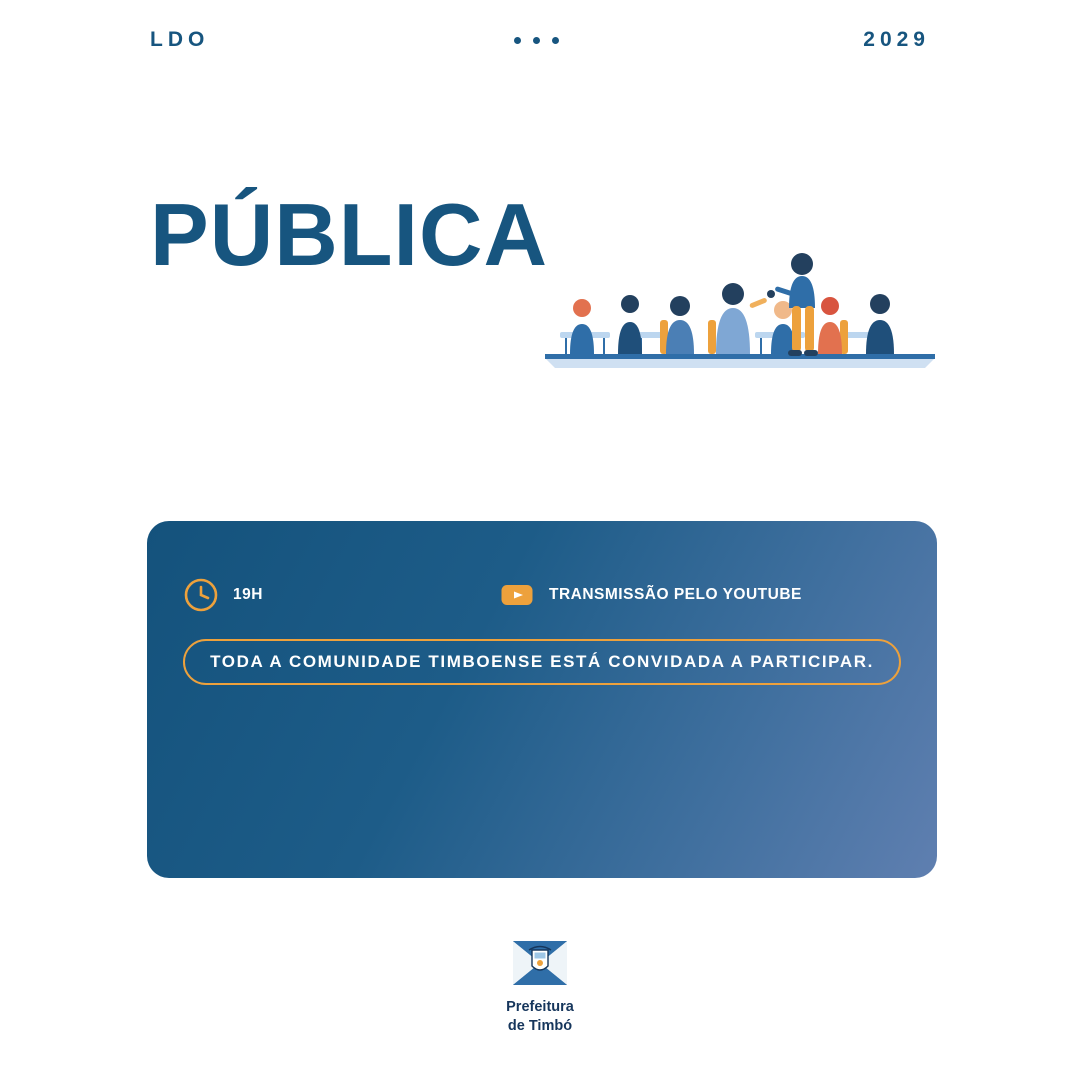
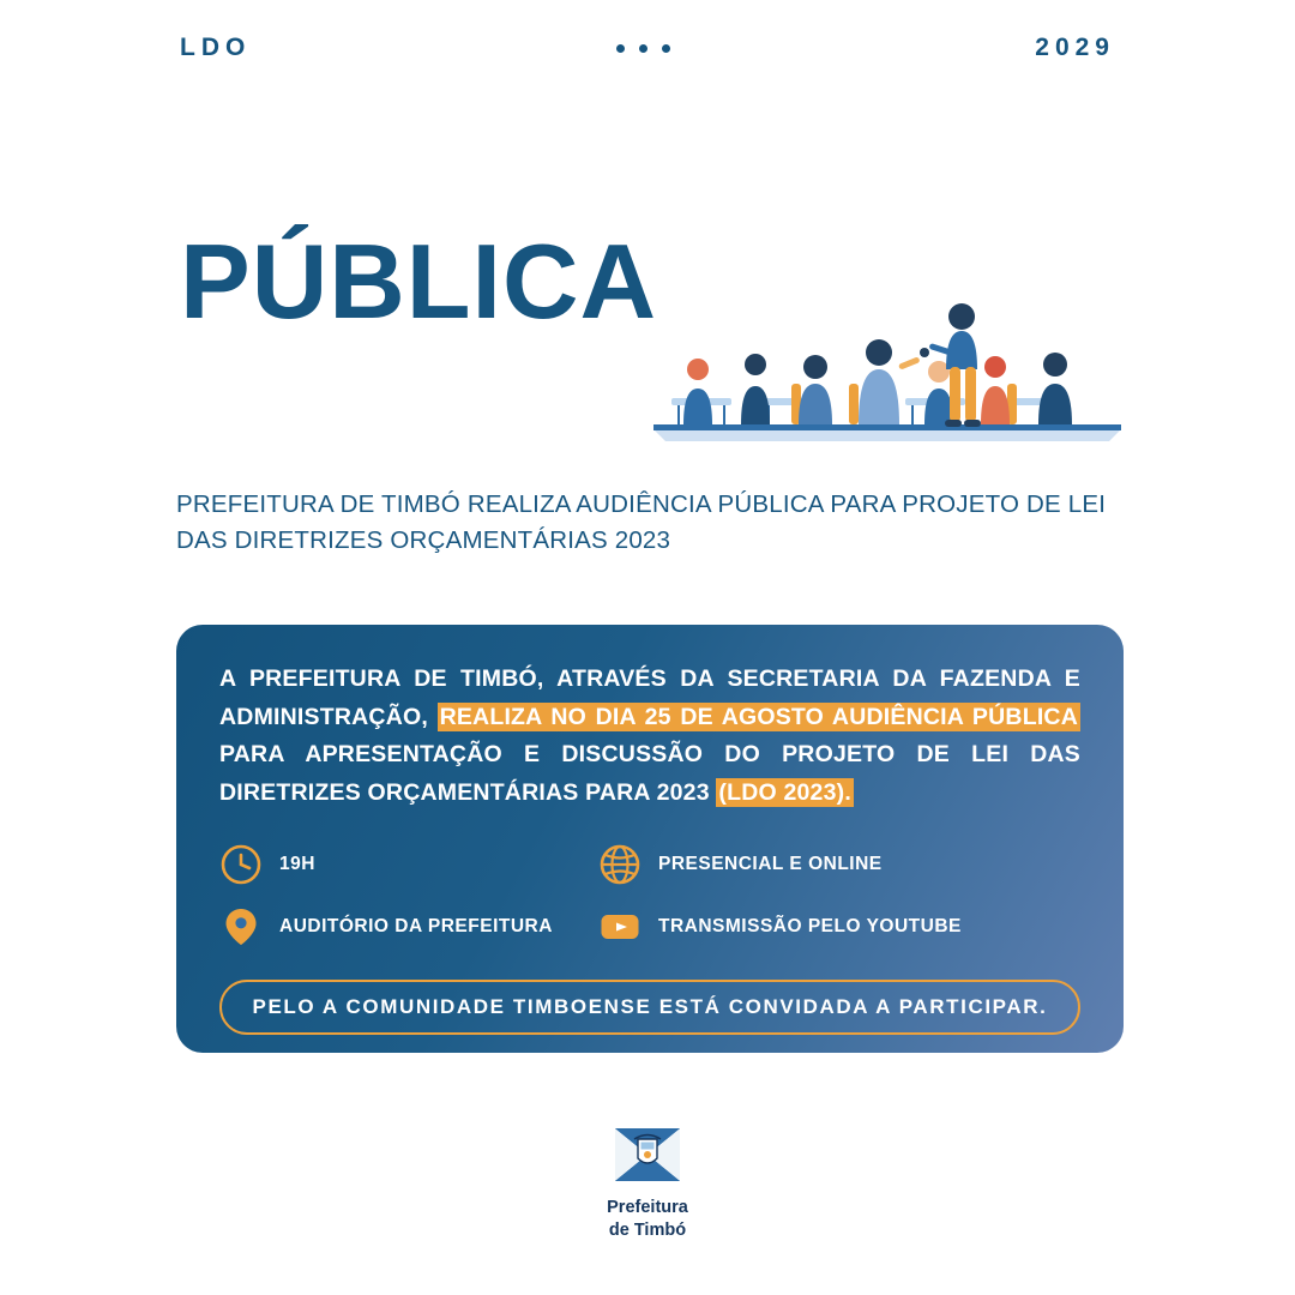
  LDO
  2029
  PÚBLICA
+ PREFEITURA DE TIMBÓ REALIZA AUDIÊNCIA PÚBLICA PARA PROJETO DE LEI DAS DIRETRIZES ORÇAMENTÁRIAS 2023
+ A PREFEITURA DE TIMBÓ, ATRAVÉS DA SECRETARIA DA FAZENDA E ADMINISTRAÇÃO, REALIZA NO DIA 25 DE AGOSTO AUDIÊNCIA PÚBLICA PARA APRESENTAÇÃO E DISCUSSÃO DO PROJETO DE LEI DAS DIRETRIZES ORÇAMENTÁRIAS PARA 2023 (LDO 2023).
  19H
+ PRESENCIAL E ONLINE
+ AUDITÓRIO DA PREFEITURA
  TRANSMISSÃO PELO YOUTUBE
- TODA A COMUNIDADE TIMBOENSE ESTÁ CONVIDADA A PARTICIPAR.
+ PELO A COMUNIDADE TIMBOENSE ESTÁ CONVIDADA A PARTICIPAR.
  Prefeitura
  de Timbó
